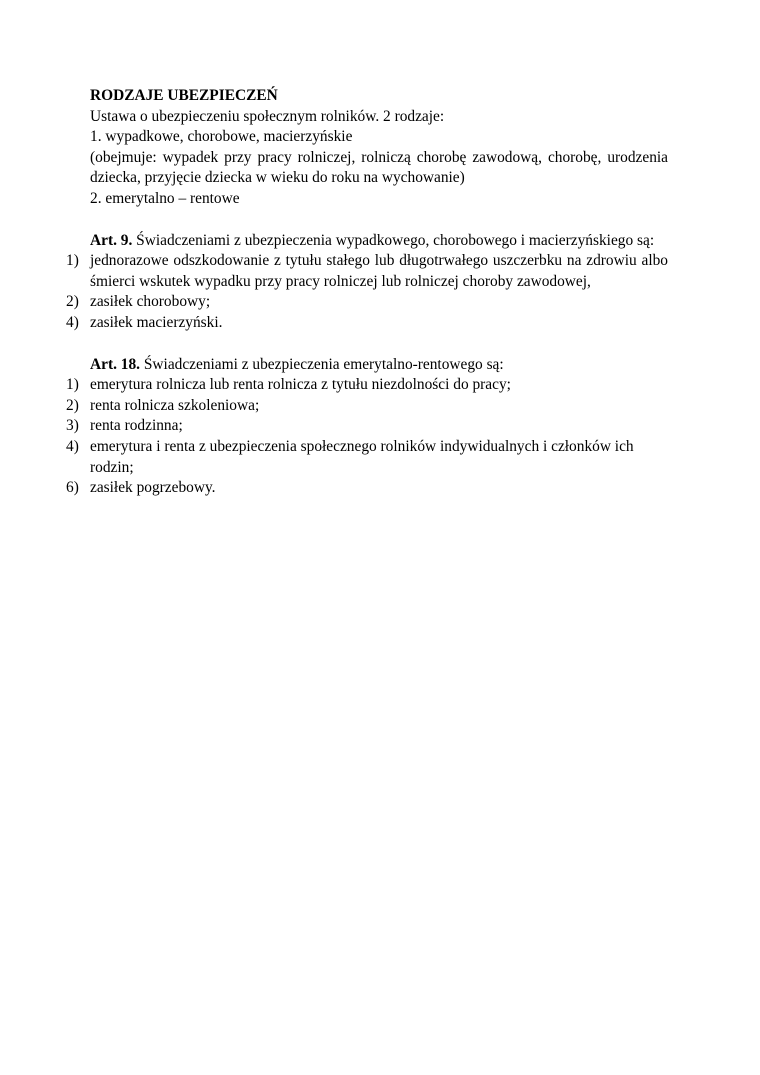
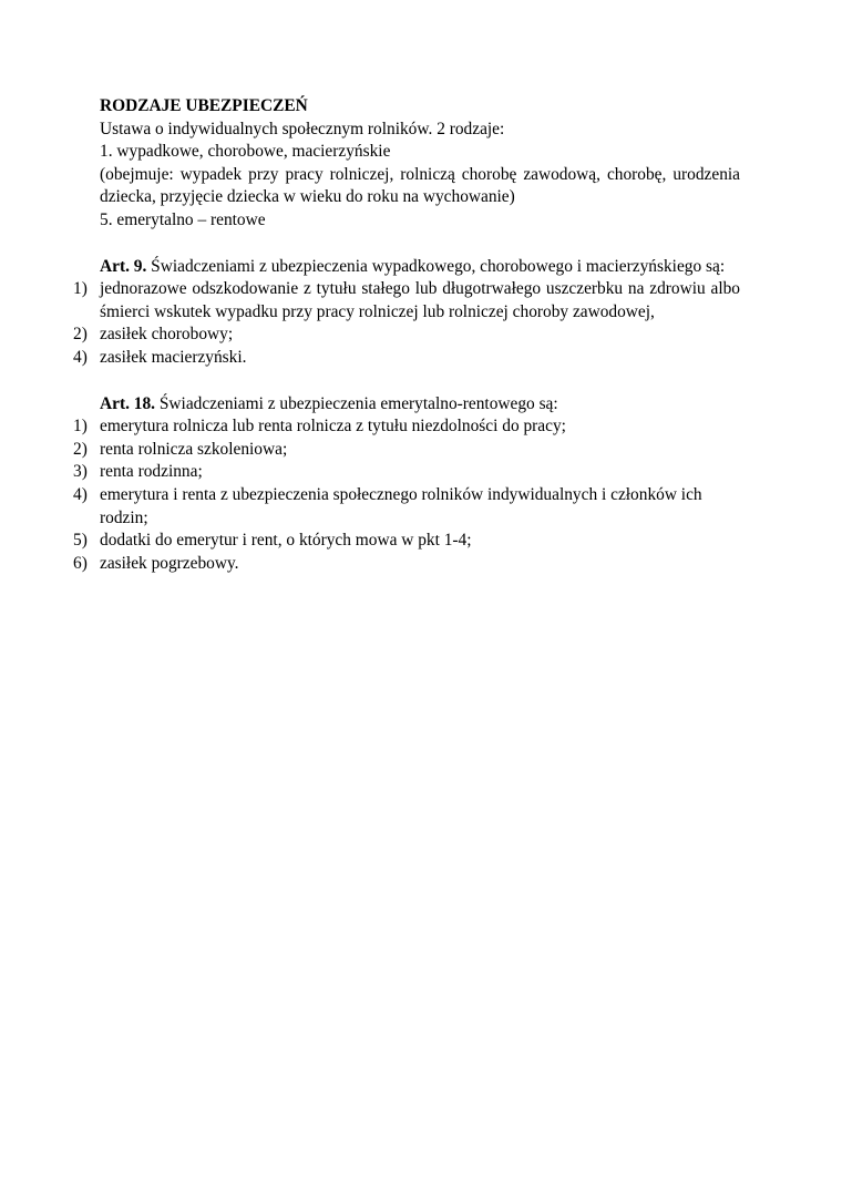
  RODZAJE UBEZPIECZEŃ
- Ustawa o ubezpieczeniu społecznym rolników. 2 rodzaje:
+ Ustawa o indywidualnych społecznym rolników. 2 rodzaje:
  1. wypadkowe, chorobowe, macierzyńskie
  (obejmuje: wypadek przy pracy rolniczej, rolniczą chorobę zawodową, chorobę, urodzenia dziecka, przyjęcie dziecka w wieku do roku na wychowanie)
- 2. emerytalno – rentowe
+ 5. emerytalno – rentowe
  Art. 9. Świadczeniami z ubezpieczenia wypadkowego, chorobowego i macierzyńskiego są:
  1)
  jednorazowe odszkodowanie z tytułu stałego lub długotrwałego uszczerbku na zdrowiu albo śmierci wskutek wypadku przy pracy rolniczej lub rolniczej choroby zawodowej,
  2)
  zasiłek chorobowy;
  4)
  zasiłek macierzyński.
  Art. 18. Świadczeniami z ubezpieczenia emerytalno-rentowego są:
  1)
  emerytura rolnicza lub renta rolnicza z tytułu niezdolności do pracy;
  2)
  renta rolnicza szkoleniowa;
  3)
  renta rodzinna;
  4)
  emerytura i renta z ubezpieczenia społecznego rolników indywidualnych i członków ich rodzin;
+ 5)
+ dodatki do emerytur i rent, o których mowa w pkt 1-4;
  6)
  zasiłek pogrzebowy.
